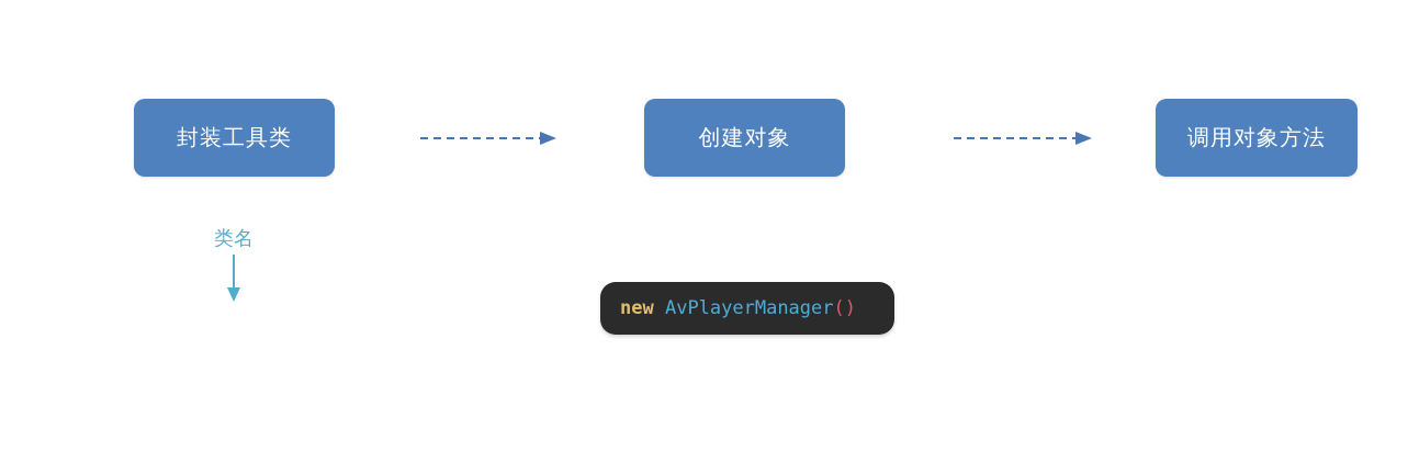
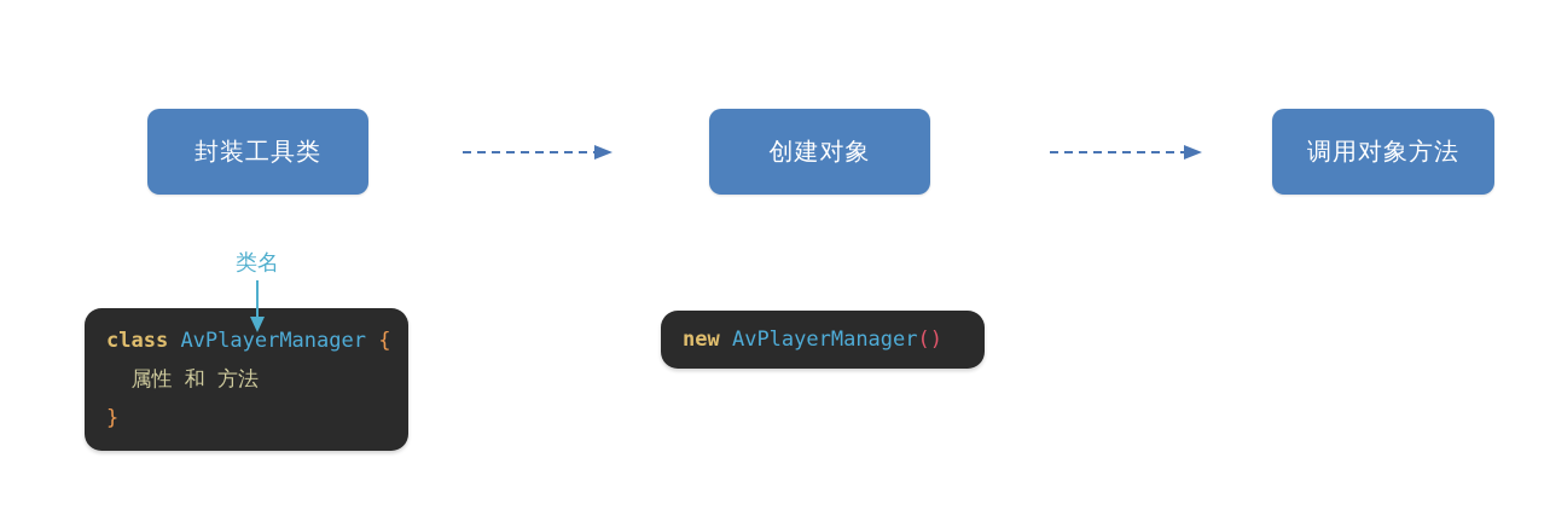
  封装工具类
  创建对象
  调用对象方法
  类名
+ class AvPlayerManager {
+ 属性 和 方法
+ }
  new AvPlayerManager()
